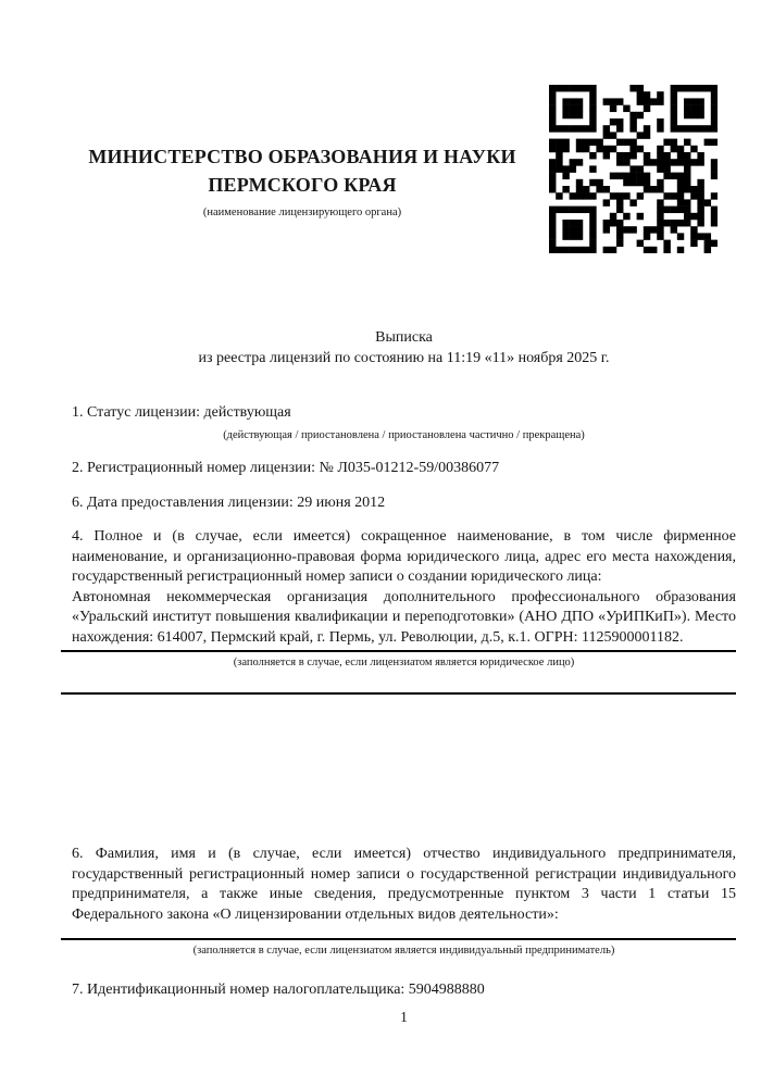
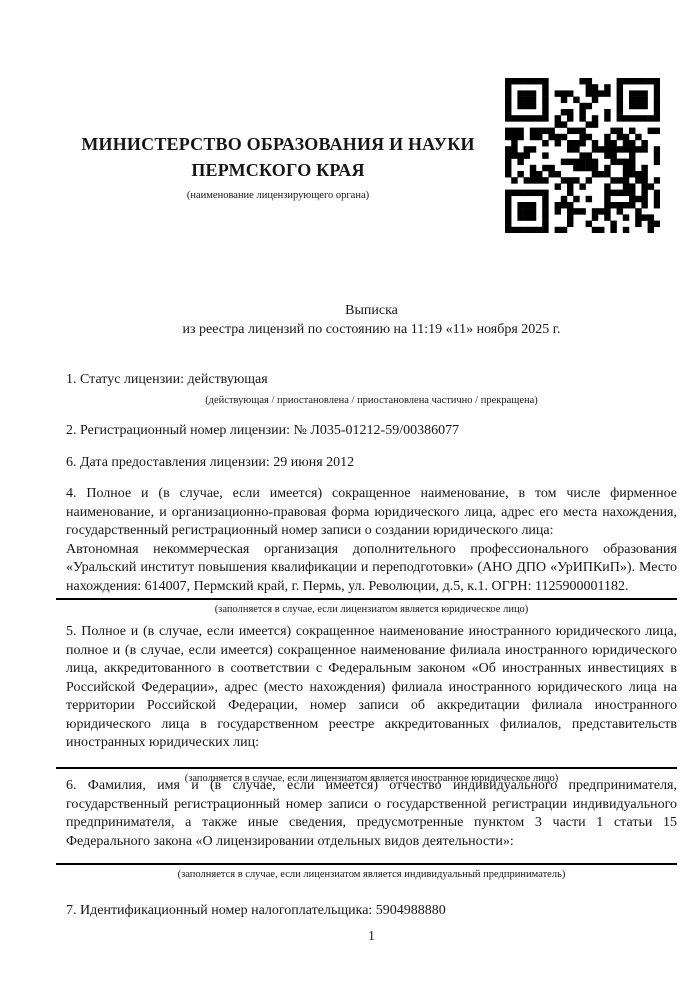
  МИНИСТЕРСТВО ОБРАЗОВАНИЯ И НАУКИ
  ПЕРМСКОГО КРАЯ
  (наименование лицензирующего органа)
  Выписка
  из реестра лицензий по состоянию на 11:19 «11» ноября 2025 г.
  1. Статус лицензии: действующая
  (действующая / приостановлена / приостановлена частично / прекращена)
  2. Регистрационный номер лицензии: № Л035-01212-59/00386077
  6. Дата предоставления лицензии: 29 июня 2012
  4. Полное и (в случае, если имеется) сокращенное наименование, в том числе фирменное наименование, и организационно-правовая форма юридического лица, адрес его места нахождения, государственный регистрационный номер записи о создании юридического лица:
  Автономная некоммерческая организация дополнительного профессионального образования «Уральский институт повышения квалификации и переподготовки» (АНО ДПО «УрИПКиП»). Место нахождения: 614007, Пермский край, г. Пермь, ул. Революции, д.5, к.1. ОГРН: 1125900001182.
  (заполняется в случае, если лицензиатом является юридическое лицо)
+ 5. Полное и (в случае, если имеется) сокращенное наименование иностранного юридического лица, полное и (в случае, если имеется) сокращенное наименование филиала иностранного юридического лица, аккредитованного в соответствии с Федеральным законом «Об иностранных инвестициях в Российской Федерации», адрес (место нахождения) филиала иностранного юридического лица на территории Российской Федерации, номер записи об аккредитации филиала иностранного юридического лица в государственном реестре аккредитованных филиалов, представительств иностранных юридических лиц:
+ (заполняется в случае, если лицензиатом является иностранное юридическое лицо)
  6. Фамилия, имя и (в случае, если имеется) отчество индивидуального предпринимателя, государственный регистрационный номер записи о государственной регистрации индивидуального предпринимателя, а также иные сведения, предусмотренные пунктом 3 части 1 статьи 15 Федерального закона «О лицензировании отдельных видов деятельности»:
  (заполняется в случае, если лицензиатом является индивидуальный предприниматель)
  7. Идентификационный номер налогоплательщика: 5904988880
  1
